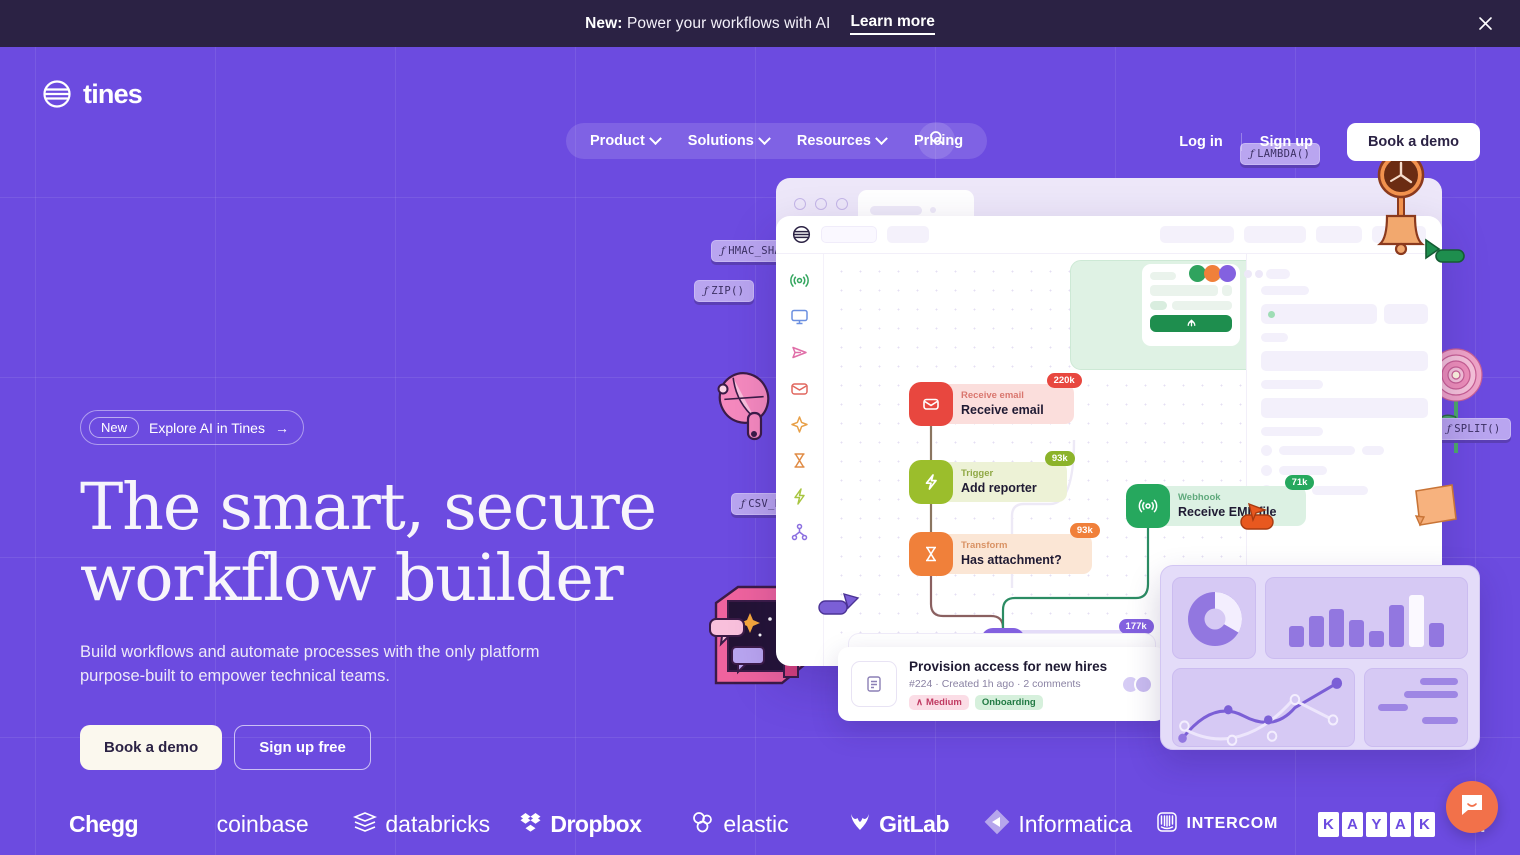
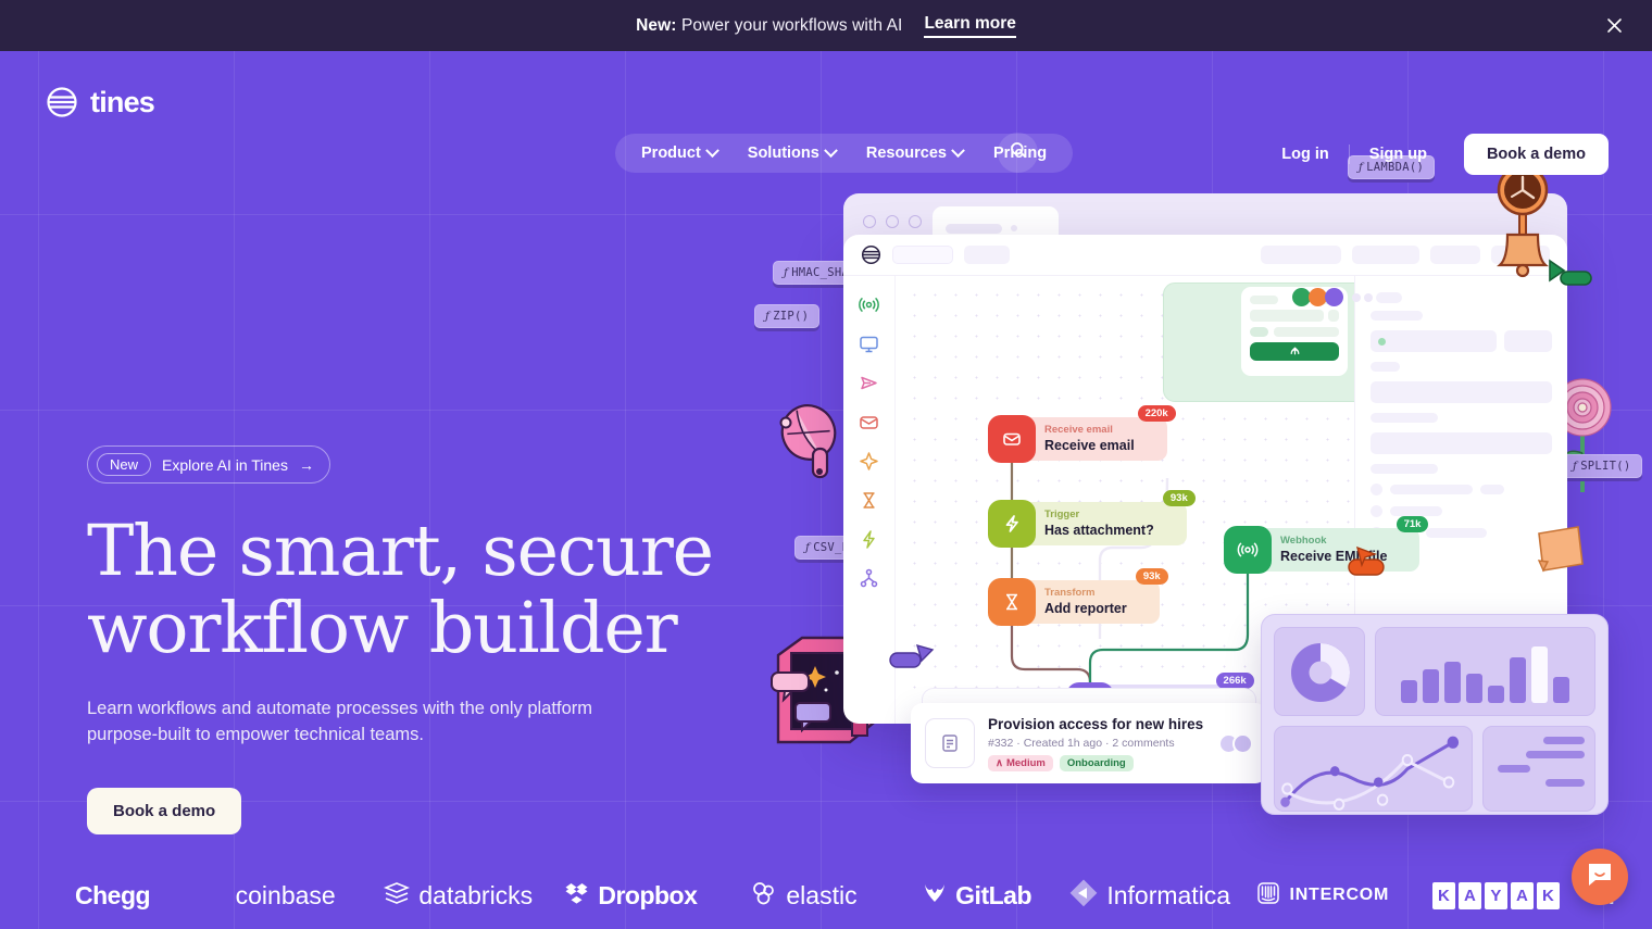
  New: Power your workflows with AI
  Learn more
  tines
  Product
  Solutions
  Resources
  Priing
  Log in
  Sign up
  Book a demo
  New
  Explore AI in Tines
  →
  The smart, secure
  workflow builder
- Build workflows and automate processes with the only platform purpose-built to empower technical teams.
+ Learn workflows and automate processes with the only platform purpose-built to empower technical teams.
  Book a demo
- Sign up free
  ƒ LAMBDA()
  ƒ HMAC_SH
  ƒ ZIP()
  ƒ SPLIT()
  ƒ CSV_
  Receive email
  Receive email
  220k
  Trigger
- Add reporter
+ Has attachment?
  93k
  Transform
- Has attachment?
+ Add reporter
  93k
  Webhook
  Receive EMile
  71k
- 177k
+ 266k
  Provision access for new hires
- #224 · Created 1h ago · 2 comments
+ #332 · Created 1h ago · 2 comments
  ∧
  Medium
  Onboarding
  Chegg
  coinbase
  databricks
  Dropbox
  elastic
  GitLab
  Informatica
  INTERCOM
  K
  A
  Y
  A
  K
